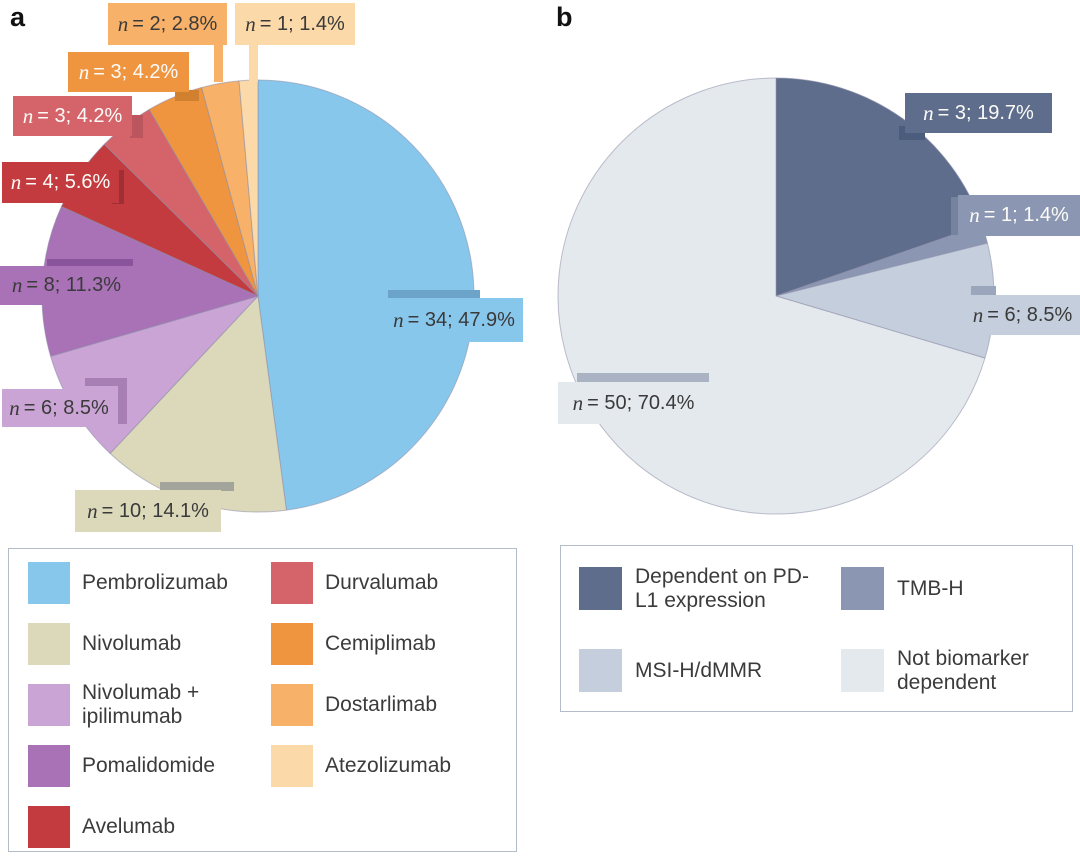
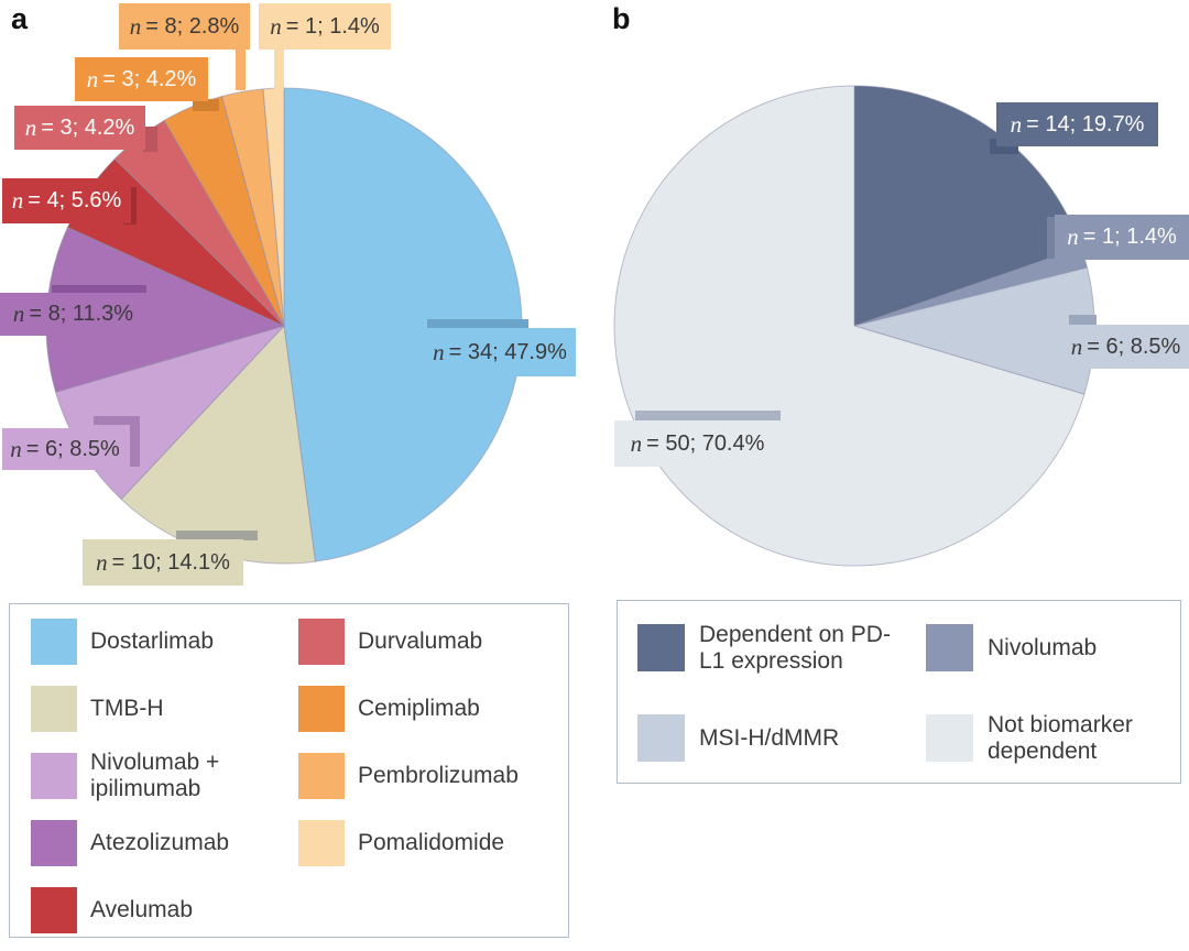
  a
  b
  n
  = 34; 47.9%
  n
  = 10; 14.1%
  n
  = 6; 8.5%
  n
  = 8; 11.3%
  n
  = 4; 5.6%
  n
  = 3; 4.2%
  n
  = 3; 4.2%
  n
- = 2; 2.8%
+ = 8; 2.8%
  n
  = 1; 1.4%
  n
- = 3; 19.7%
+ = 14; 19.7%
  n
  = 1; 1.4%
  n
  = 6; 8.5%
  n
  = 50; 70.4%
- Pembrolizumab
+ Dostarlimab
- Nivolumab
+ TMB-H
  Nivolumab + ipilimumab
- Pomalidomide
+ Atezolizumab
  Avelumab
  Durvalumab
  Cemiplimab
- Dostarlimab
+ Pembrolizumab
- Atezolizumab
+ Pomalidomide
  Dependent on PD-L1 expression
  MSI-H/dMMR
- TMB-H
+ Nivolumab
  Not biomarker dependent
